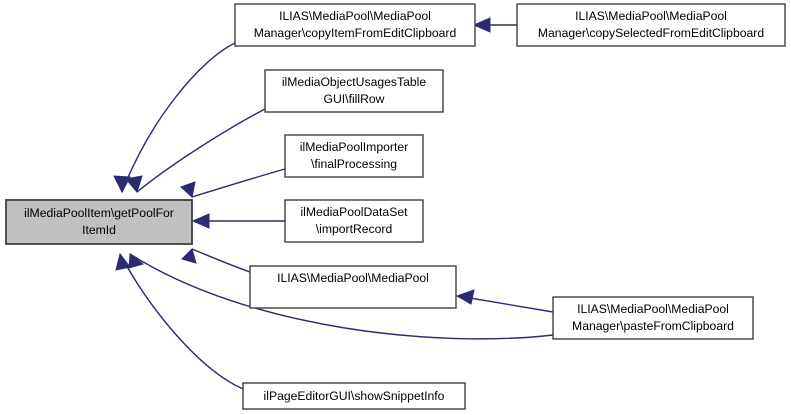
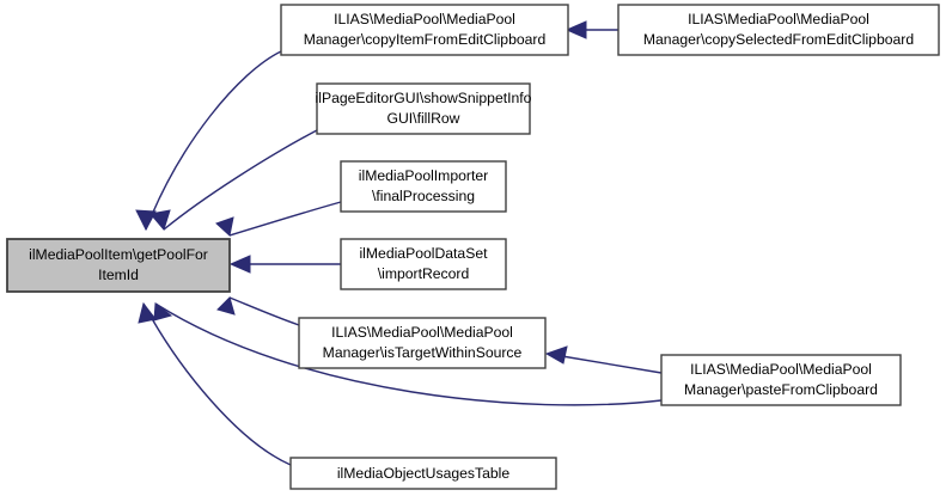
  ILIAS\MediaPool\MediaPool
  Manager\copyItemFromEditClipboard
  ILIAS\MediaPool\MediaPool
  Manager\copySelectedFromEditClipboard
- ilMediaObjectUsagesTable
+ ilPageEditorGUI\showSnippetInfo
  GUI\fillRow
  ilMediaPoolImporter
  \finalProcessing
  ilMediaPoolDataSet
  \importRecord
  ILIAS\MediaPool\MediaPool
+ Manager\isTargetWithinSource
  ILIAS\MediaPool\MediaPool
  Manager\pasteFromClipboard
- ilPageEditorGUI\showSnippetInfo
+ ilMediaObjectUsagesTable
  ilMediaPoolItem\getPoolFor
  ItemId
